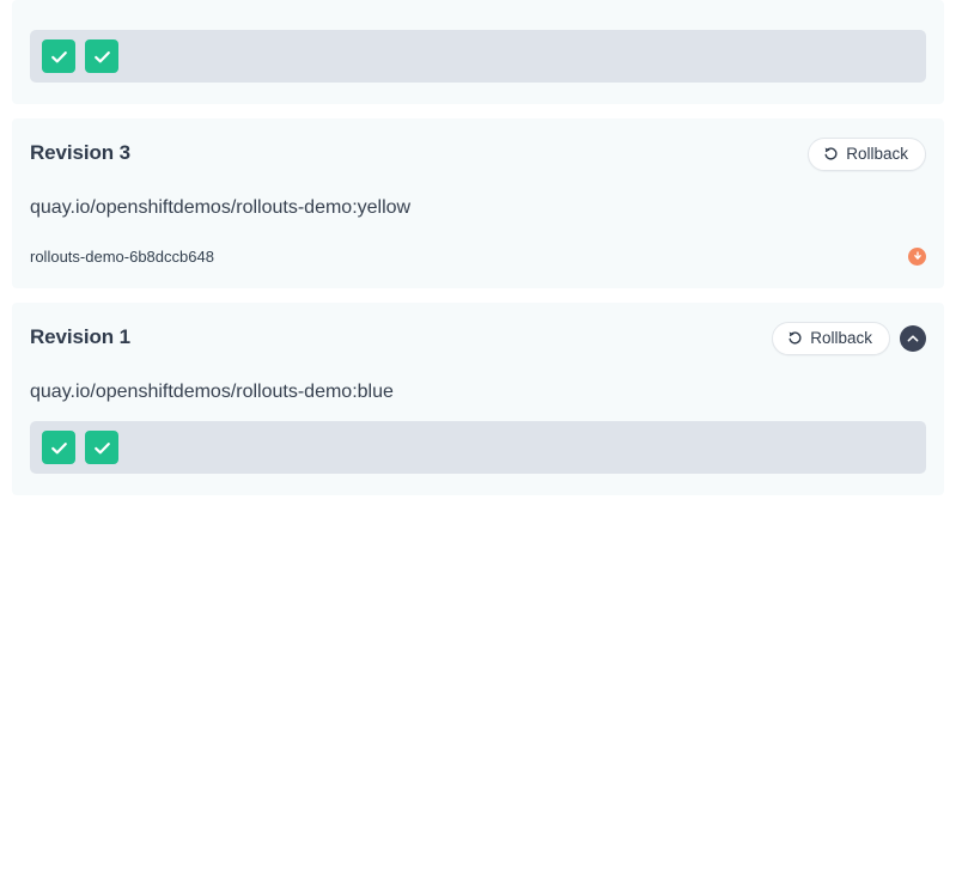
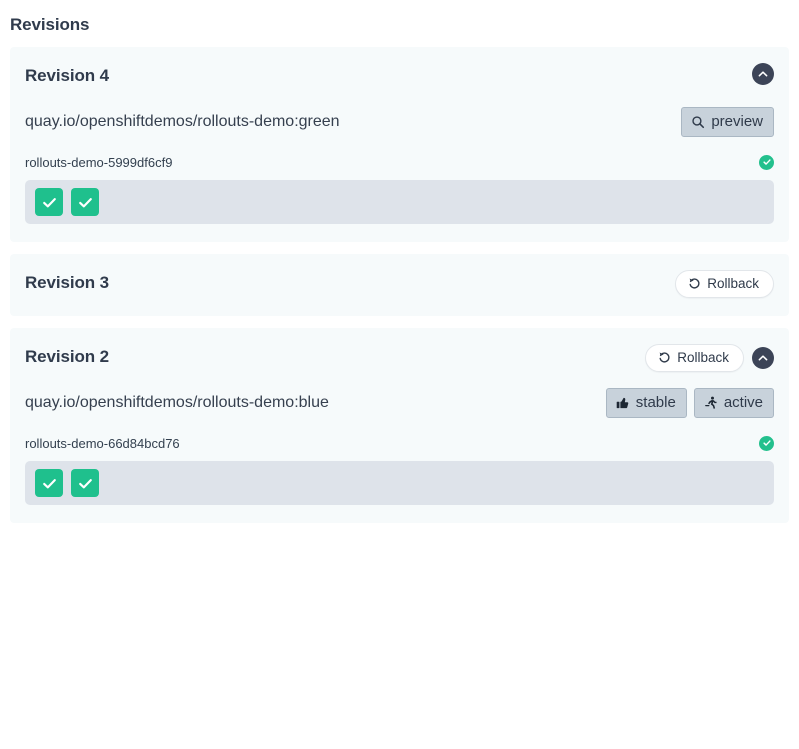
+ Revisions
+ Revision 4
+ quay.io/openshiftdemos/rollouts-demo:green
+ preview
+ rollouts-demo-5999df6cf9
  Revision 3
  Rollback
- quay.io/openshiftdemos/rollouts-demo:yellow
- rollouts-demo-6b8dccb648
- Revision 1
+ Revision 2
  Rollback
  quay.io/openshiftdemos/rollouts-demo:blue
+ stable
+ active
+ rollouts-demo-66d84bcd76
